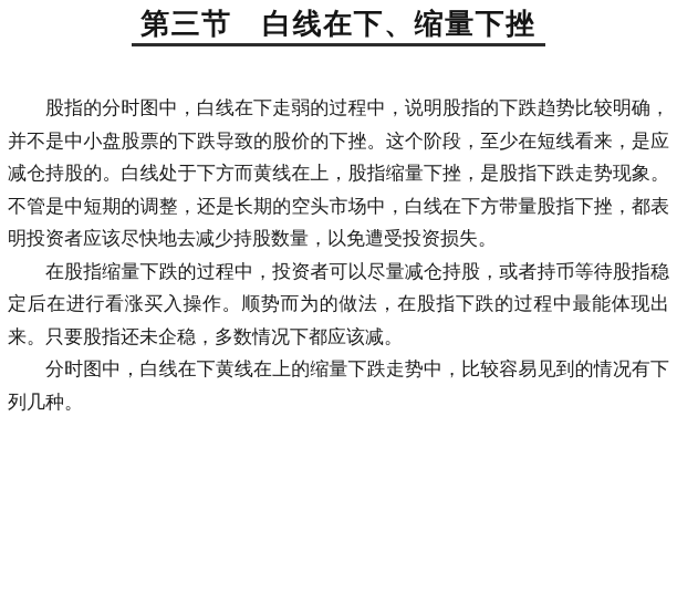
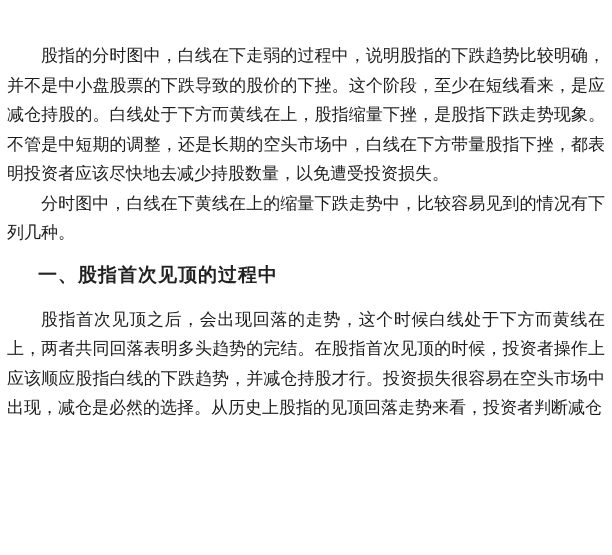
- 第三节 白线在下、缩量下挫
  股指的分时图中，白线在下走弱的过程中，说明股指的下跌趋势比较明确，并不是中小盘股票的下跌导致的股价的下挫。这个阶段，至少在短线看来，是应减仓持股的。白线处于下方而黄线在上，股指缩量下挫，是股指下跌走势现象。不管是中短期的调整，还是长期的空头市场中，白线在下方带量股指下挫，都表明投资者应该尽快地去减少持股数量，以免遭受投资损失。
- 在股指缩量下跌的过程中，投资者可以尽量减仓持股，或者持币等待股指稳定后在进行看涨买入操作。顺势而为的做法，在股指下跌的过程中最能体现出来。只要股指还未企稳，多数情况下都应该减。
  分时图中，白线在下黄线在上的缩量下跌走势中，比较容易见到的情况有下列几种。
+ 一、股指首次见顶的过程中
+ 股指首次见顶之后，会出现回落的走势，这个时候白线处于下方而黄线在上，两者共同回落表明多头趋势的完结。在股指首次见顶的时候，投资者操作上应该顺应股指白线的下跌趋势，并减仓持股才行。投资损失很容易在空头市场中出现，减仓是必然的选择。从历史上股指的见顶回落走势来看，投资者判断减仓
